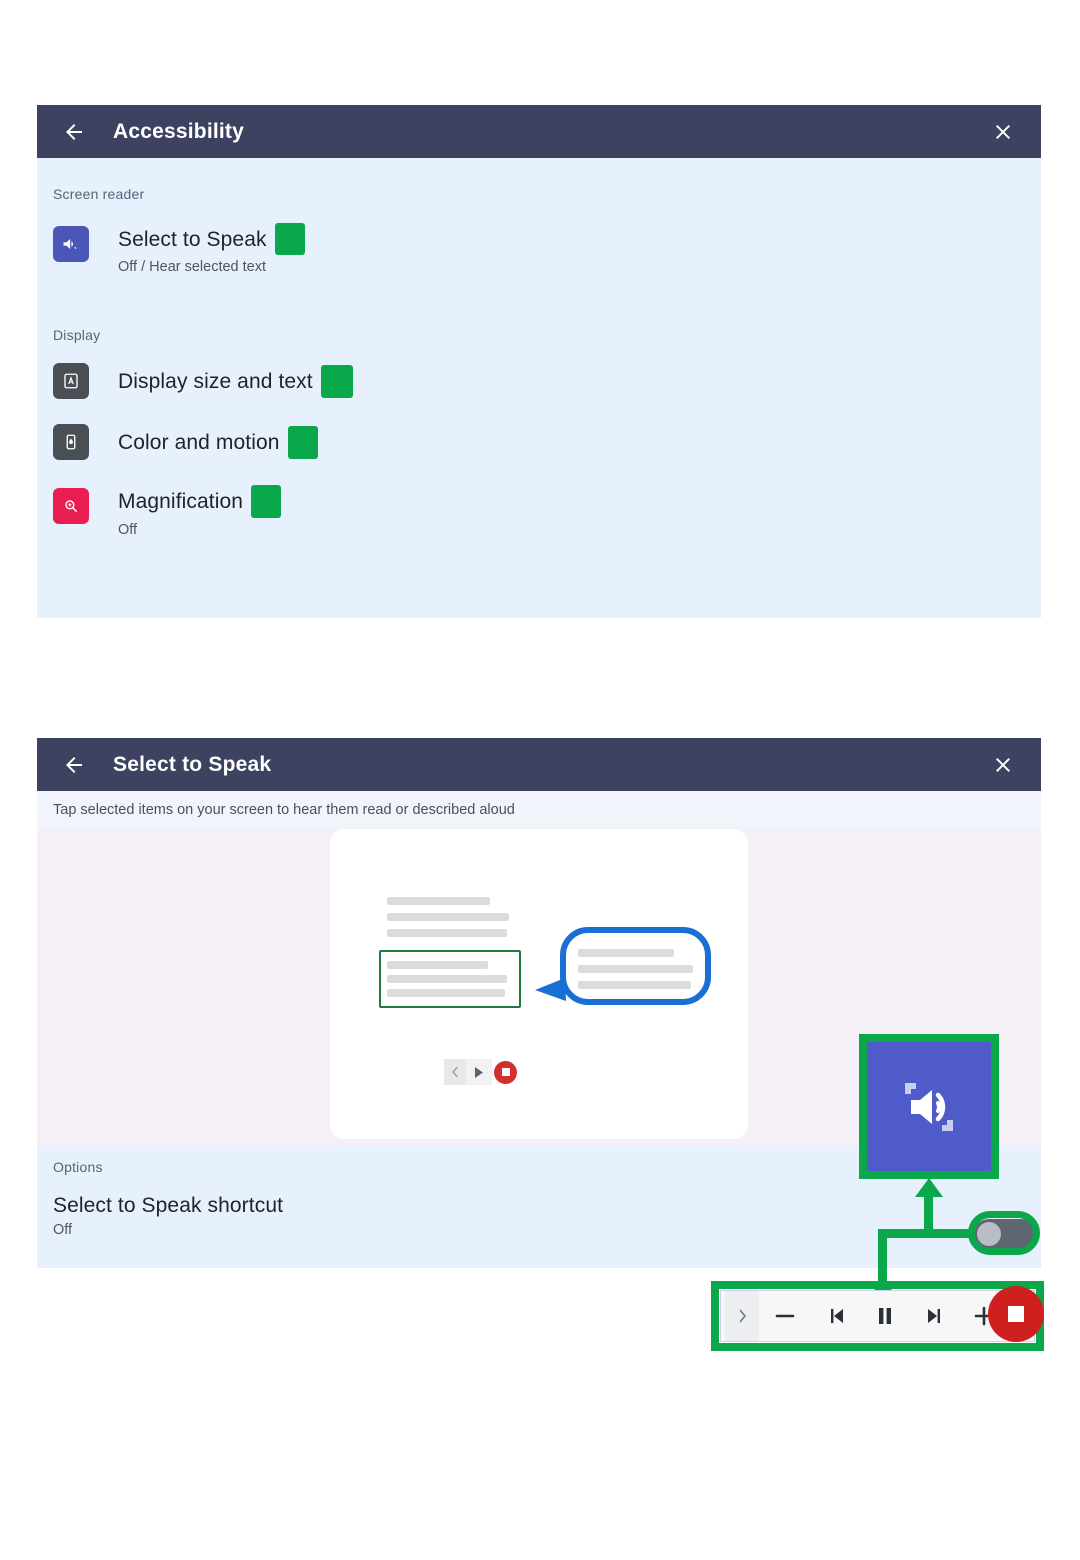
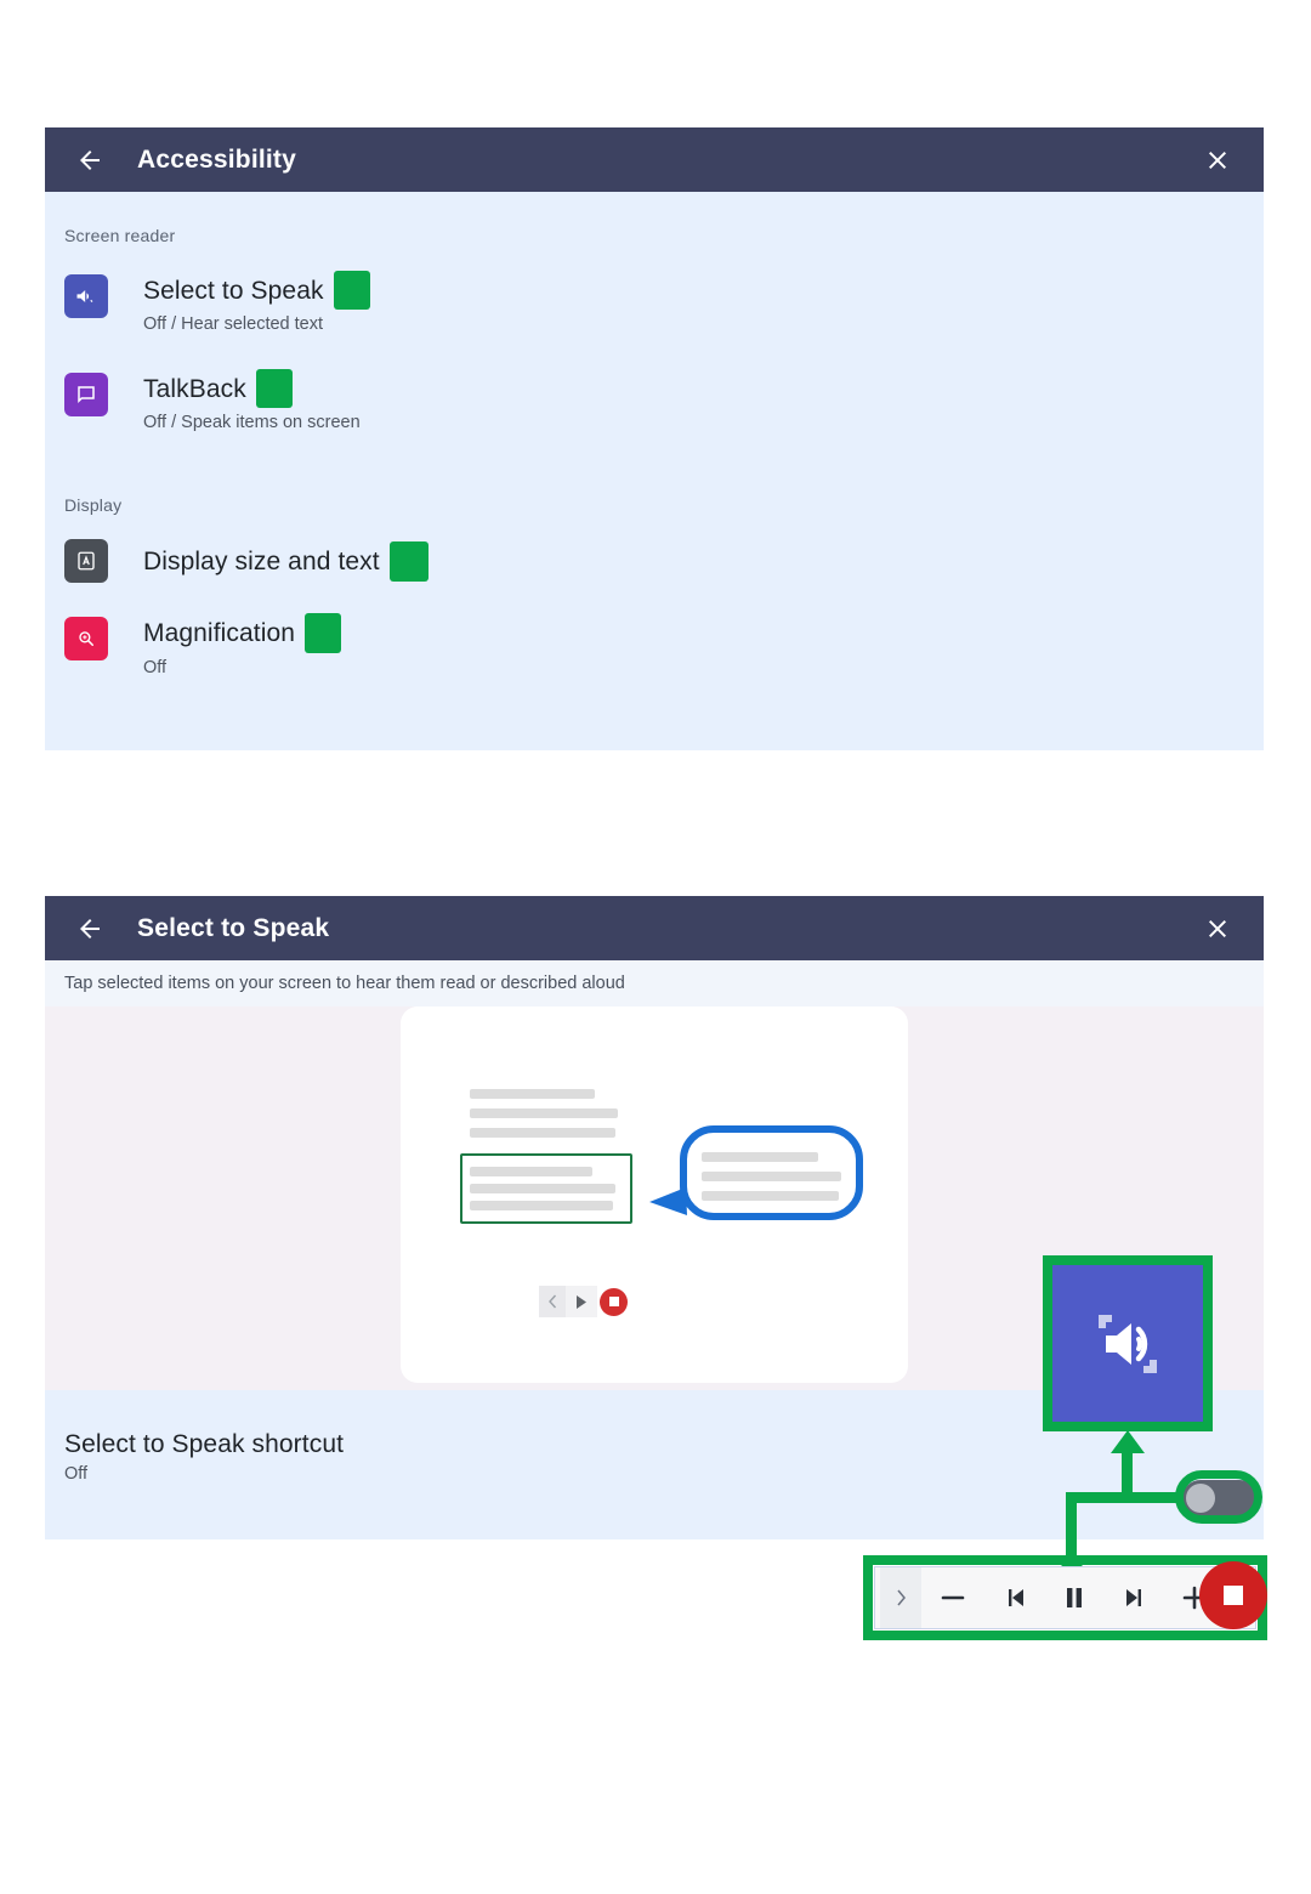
  Accessibility
  Screen reader
  Select to Speak
  Off / Hear selected text
+ TalkBack
+ Off / Speak items on screen
  Display
  Display size and text
- Color and motion
  Magnification
  Off
  Select to Speak
  Tap selected items on your screen to hear them read or described aloud
- Options
  Select to Speak shortcut
  Off
